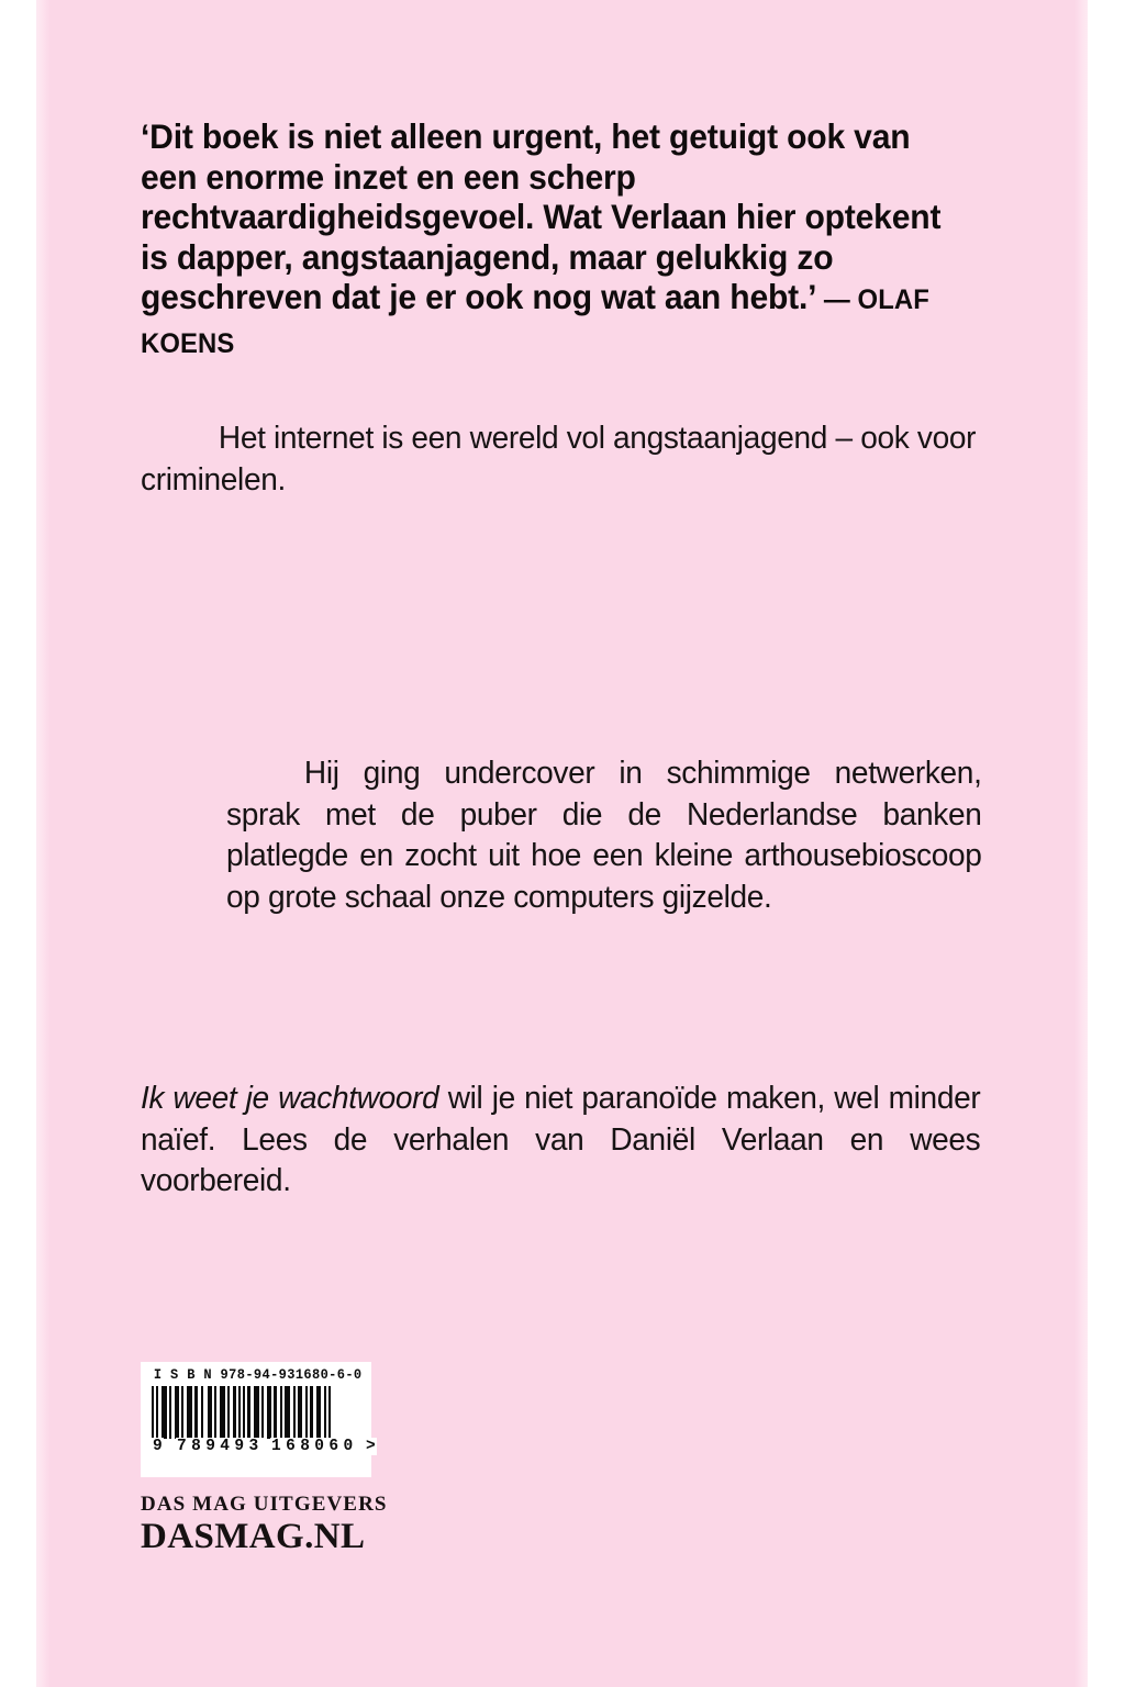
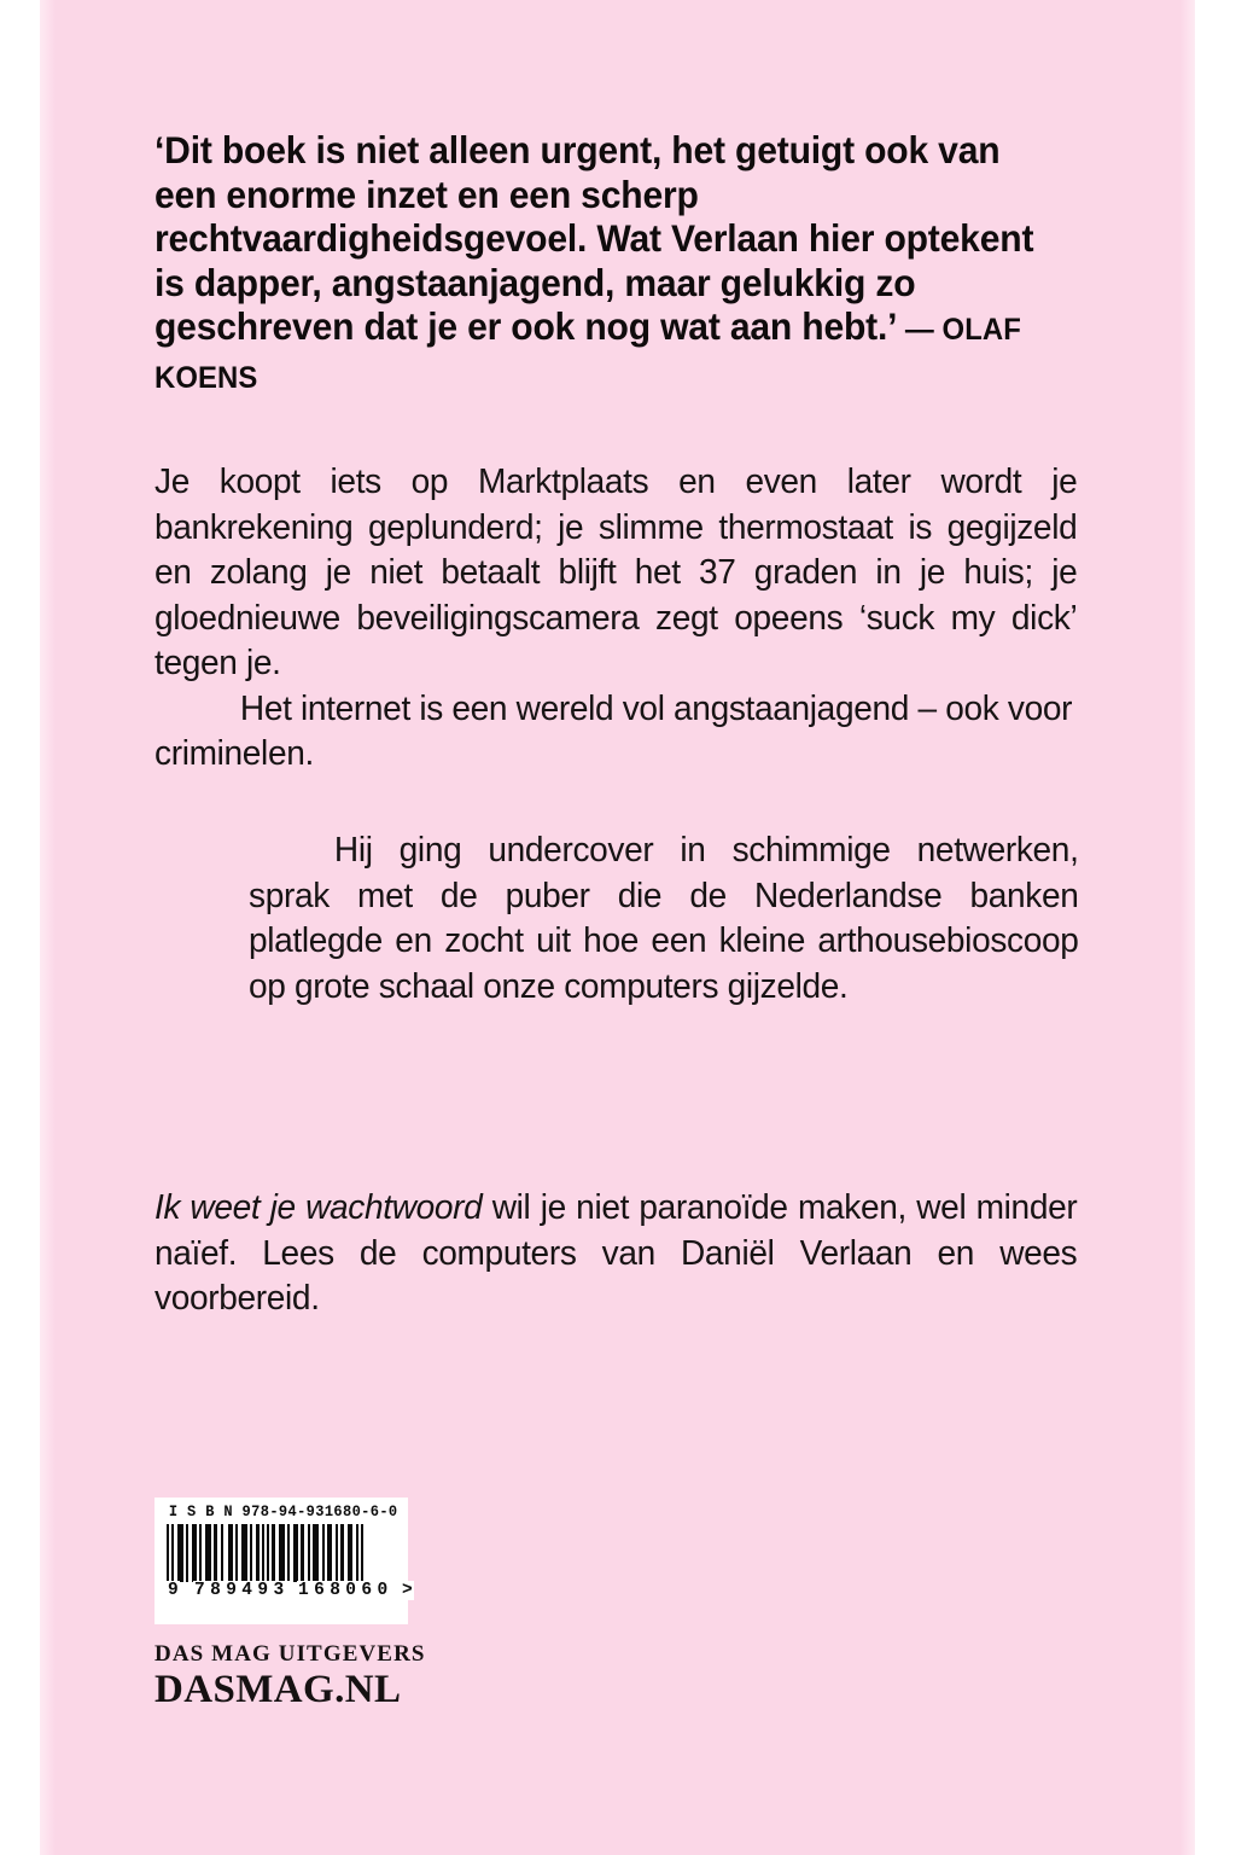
  ‘Dit boek is niet alleen urgent, het getuigt ook van een enorme inzet en een scherp rechtvaardigheidsgevoel. Wat Verlaan hier optekent is dapper, angstaanjagend, maar gelukkig zo geschreven dat je er ook nog wat aan hebt.’ — OLAF KOENS
+ Je koopt iets op Marktplaats en even later wordt je bankrekening geplunderd; je slimme thermostaat is gegijzeld en zolang je niet betaalt blijft het 37 graden in je huis; je gloednieuwe beveiligingscamera zegt opeens ‘suck my dick’ tegen je.
  Het internet is een wereld vol angstaanjagend – ook voor criminelen.
  Hij ging undercover in schimmige netwerken, sprak met de puber die de Nederlandse banken platlegde en zocht uit hoe een kleine arthousebioscoop op grote schaal onze computers gijzelde.
- Ik weet je wachtwoord wil je niet paranoïde maken, wel minder naïef. Lees de verhalen van Daniël Verlaan en wees voorbereid.
+ Ik weet je wachtwoord wil je niet paranoïde maken, wel minder naïef. Lees de computers van Daniël Verlaan en wees voorbereid.
  I S B N 978-94-931680-6-0
  9
  789493
  168060
  >
  DAS MAG UITGEVERS
  DASMAG.NL
